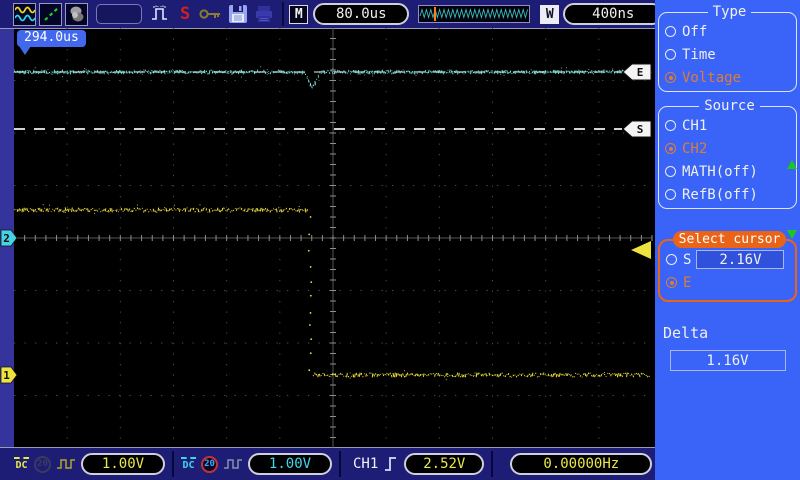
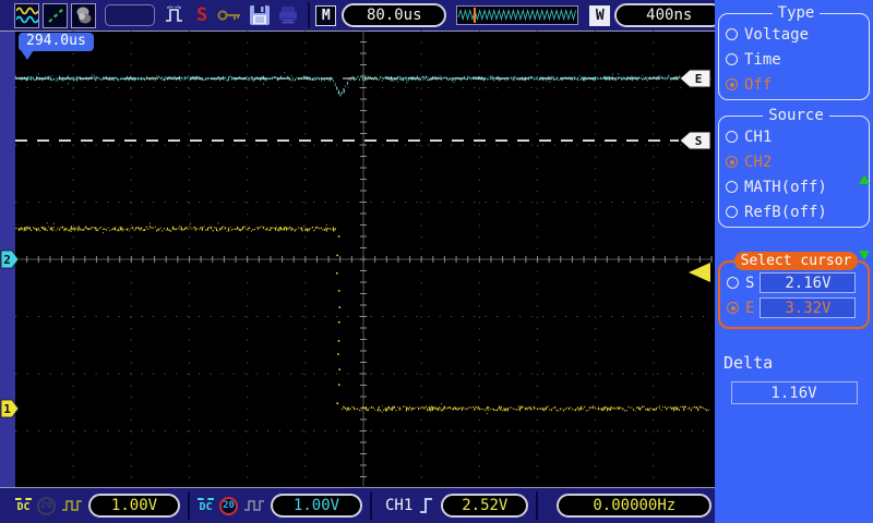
  S
  M
  80.0us
  W
  400ns
  E
  S
  2
  1
  294.0us
  Type
- Off
+ Voltage
  Time
- Voltage
+ Off
  Source
  CH1
  CH2
  MATH(off)
  RefB(off)
  Select cursor
  S
  2.16V
  E
+ 3.32V
  Delta
  1.16V
  DC
  20
  1.00V
  DC
  20
  1.00V
  CH1
  2.52V
  0.00000Hz
